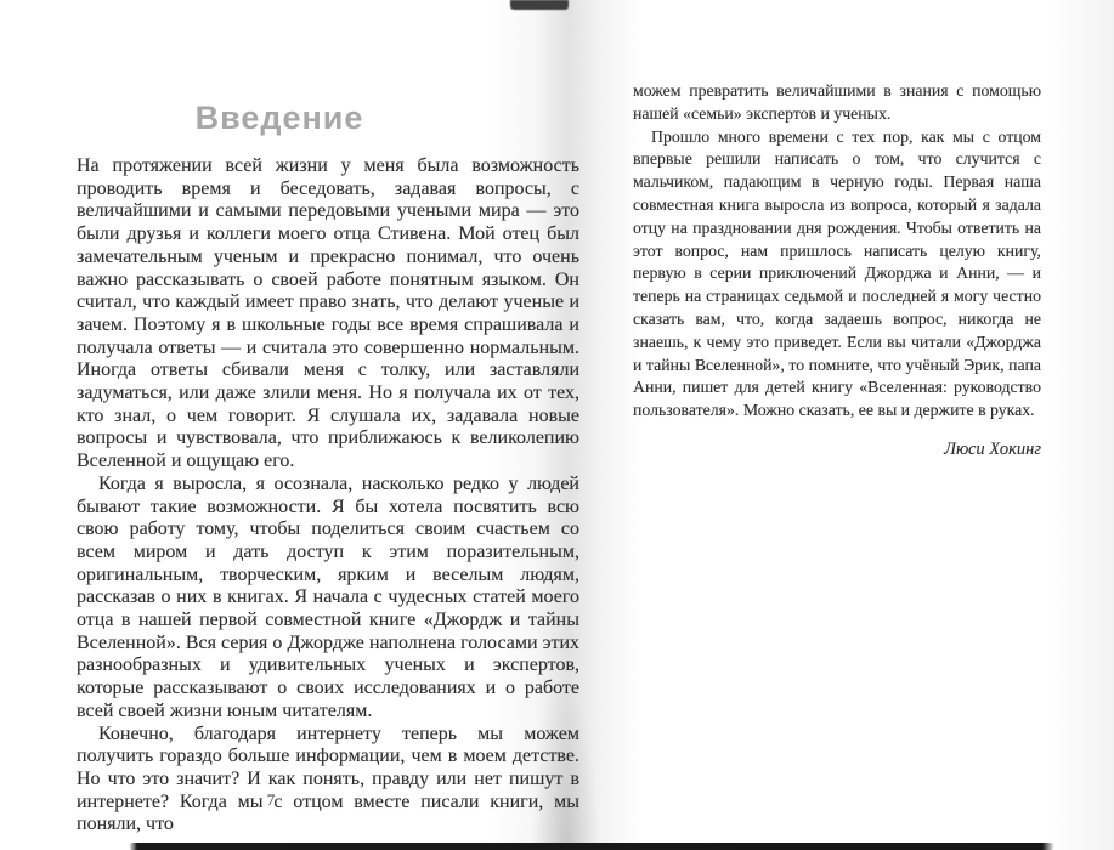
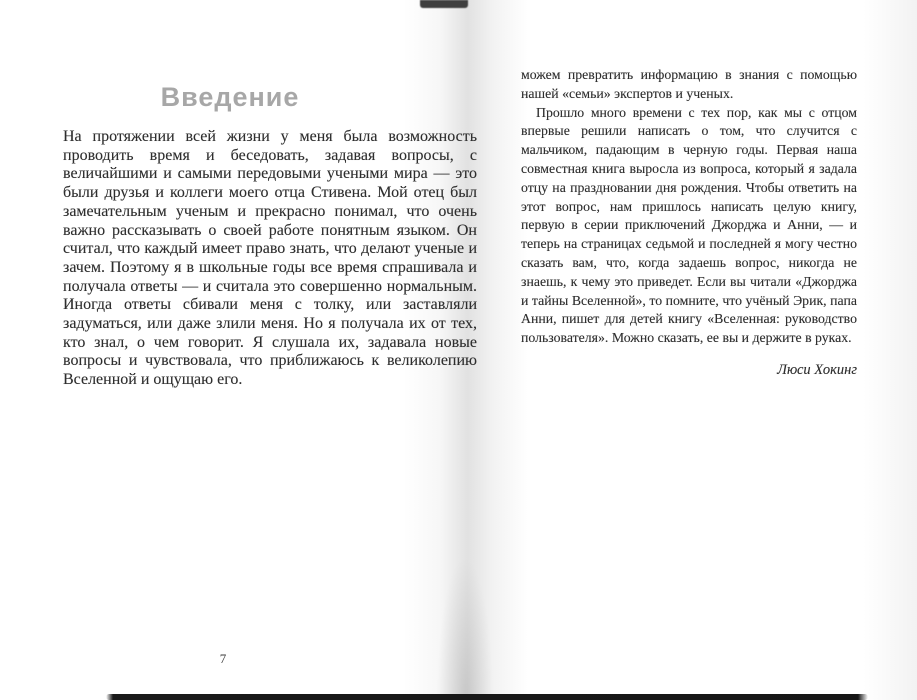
  Введение
  На протяжении всей жизни у меня была возможность проводить время и беседовать, задавая вопросы, с величайшими и самыми передовыми учеными мира — это были друзья и коллеги моего отца Стивена. Мой отец был замечательным ученым и прекрасно понимал, что очень важно рассказывать о своей работе понятным языком. Он считал, что каждый имеет право знать, что делают ученые и зачем. Поэтому я в школьные годы все время спрашивала и получала ответы — и считала это совершенно нормальным. Иногда ответы сбивали меня с толку, или заставляли задуматься, или даже злили меня. Но я получала их от тех, кто знал, о чем говорит. Я слушала их, задавала новые вопросы и чувствовала, что приближаюсь к великолепию Вселенной и ощущаю его.
- Когда я выросла, я осознала, насколько редко у людей бывают такие возможности. Я бы хотела посвятить всю свою работу тому, чтобы поделиться своим счастьем со всем миром и дать доступ к этим поразительным, оригинальным, творческим, ярким и веселым людям, рассказав о них в книгах. Я начала с чудесных статей моего отца в нашей первой совместной книге «Джордж и тайны Вселенной». Вся серия о Джордже наполнена голосами этих разнообразных и удивительных ученых и экспертов, которые рассказывают о своих исследованиях и о работе всей своей жизни юным читателям.
- Конечно, благодаря интернету теперь мы можем получить гораздо больше информации, чем в моем детстве. Но что это значит? И как понять, правду или нет пишут в интернете? Когда мы с отцом вместе писали книги, мы поняли, что
- можем превратить величайшими в знания с помощью нашей «семьи» экспертов и ученых.
+ можем превратить информацию в знания с помощью нашей «семьи» экспертов и ученых.
  Прошло много времени с тех пор, как мы с отцом впервые решили написать о том, что случится с мальчиком, падающим в черную годы. Первая наша совместная книга выросла из вопроса, который я задала отцу на праздновании дня рождения. Чтобы ответить на этот вопрос, нам пришлось написать целую книгу, первую в серии приключений Джорджа и Анни, — и теперь на страницах седьмой и последней я могу честно сказать вам, что, когда задаешь вопрос, никогда не знаешь, к чему это приведет. Если вы читали «Джорджа и тайны Вселенной», то помните, что учёный Эрик, папа Анни, пишет для детей книгу «Вселенная: руководство пользователя». Можно сказать, ее вы и держите в руках.
  Люси Хокинг
  7
